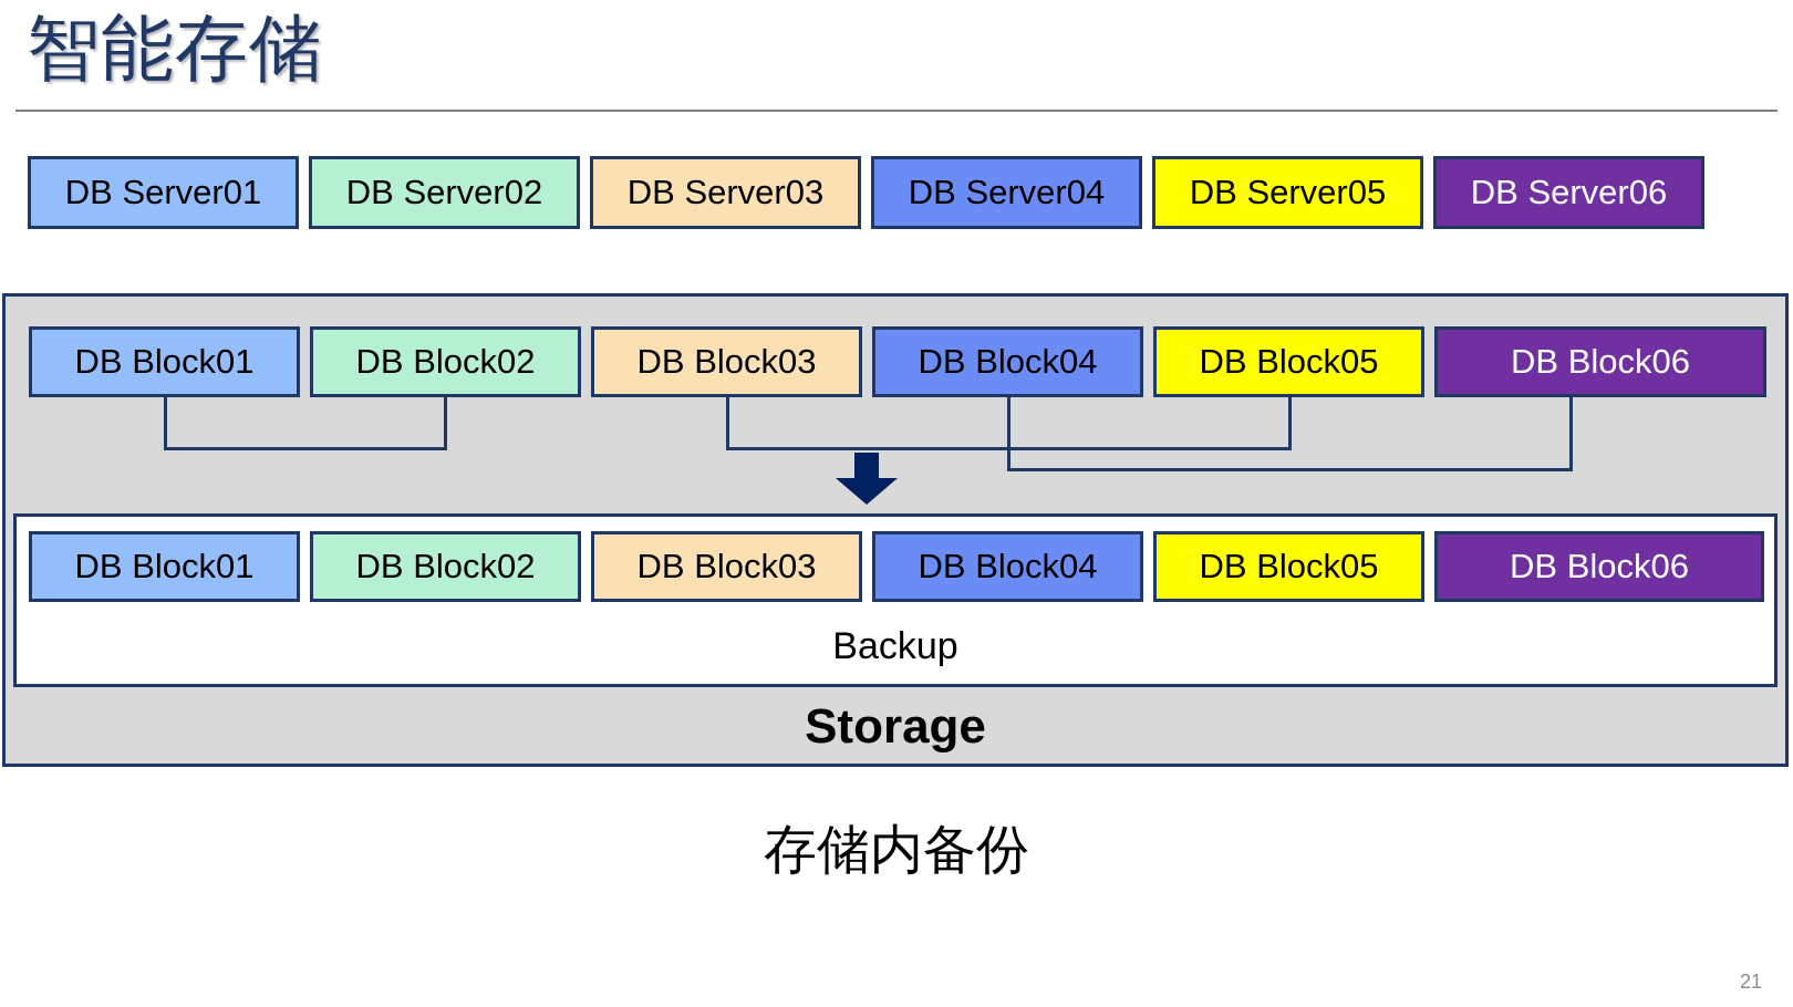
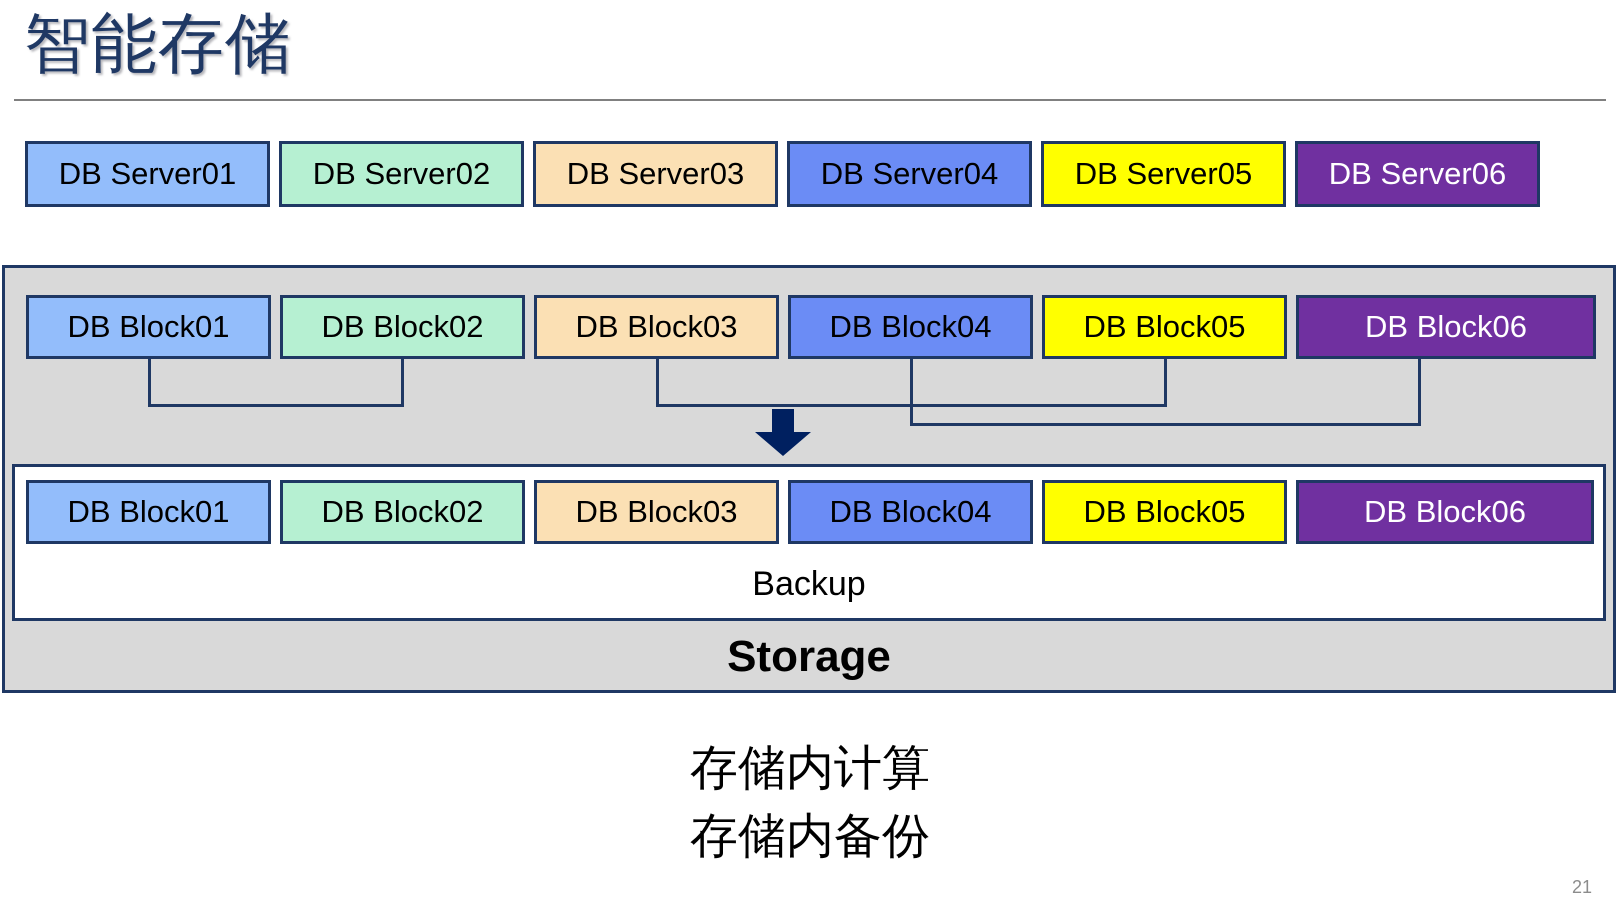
  智能存储
  DB Server01
  DB Server02
  DB Server03
  DB Server04
  DB Server05
  DB Server06
  DB Block01
  DB Block02
  DB Block03
  DB Block04
  DB Block05
  DB Block06
  DB Block01
  DB Block02
  DB Block03
  DB Block04
  DB Block05
  DB Block06
  Backup
  Storage
+ 存储内计算
  存储内备份
  21
